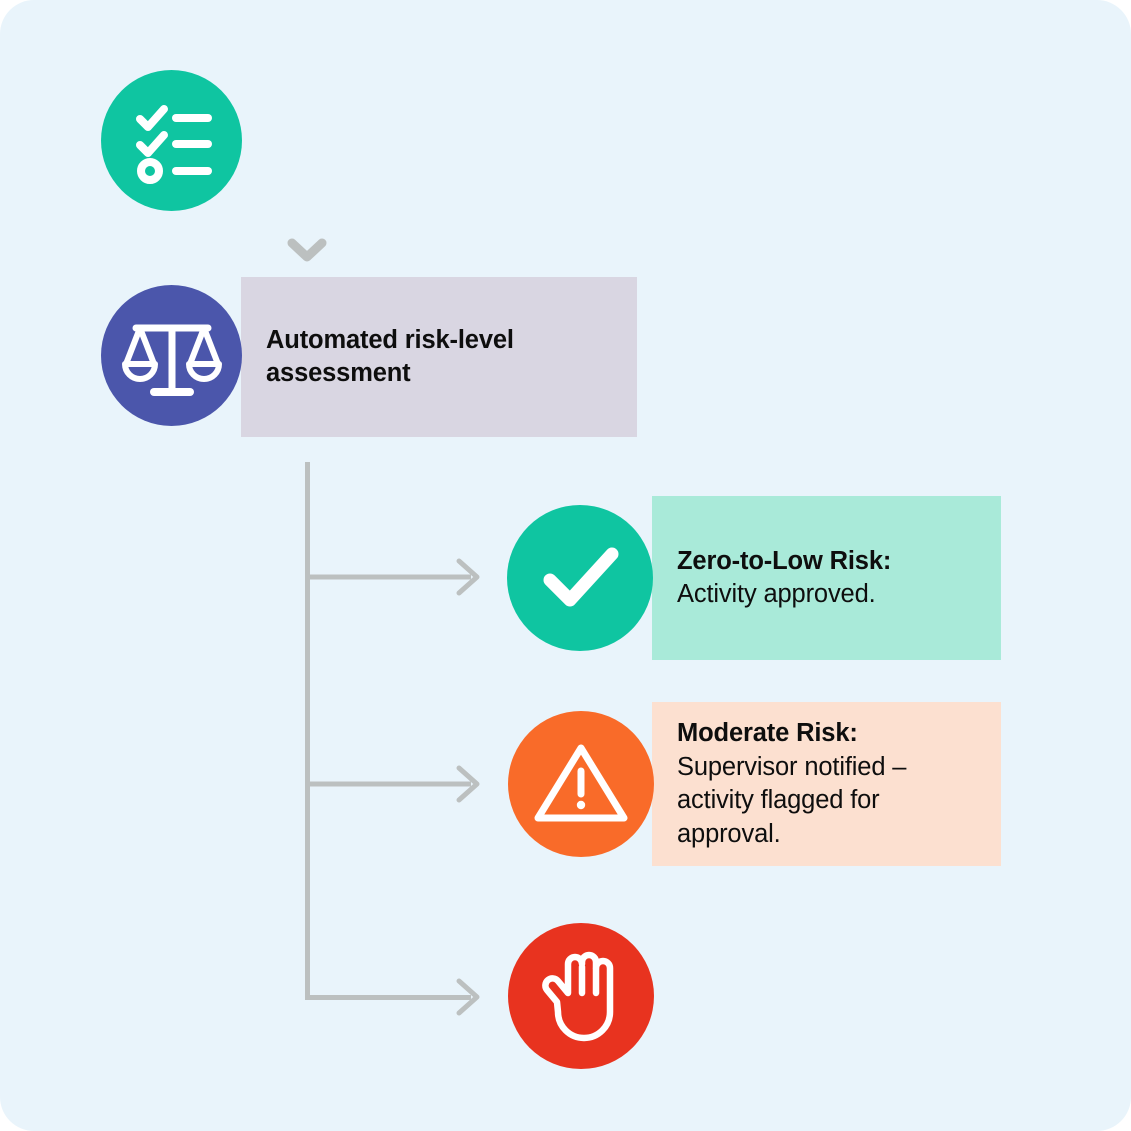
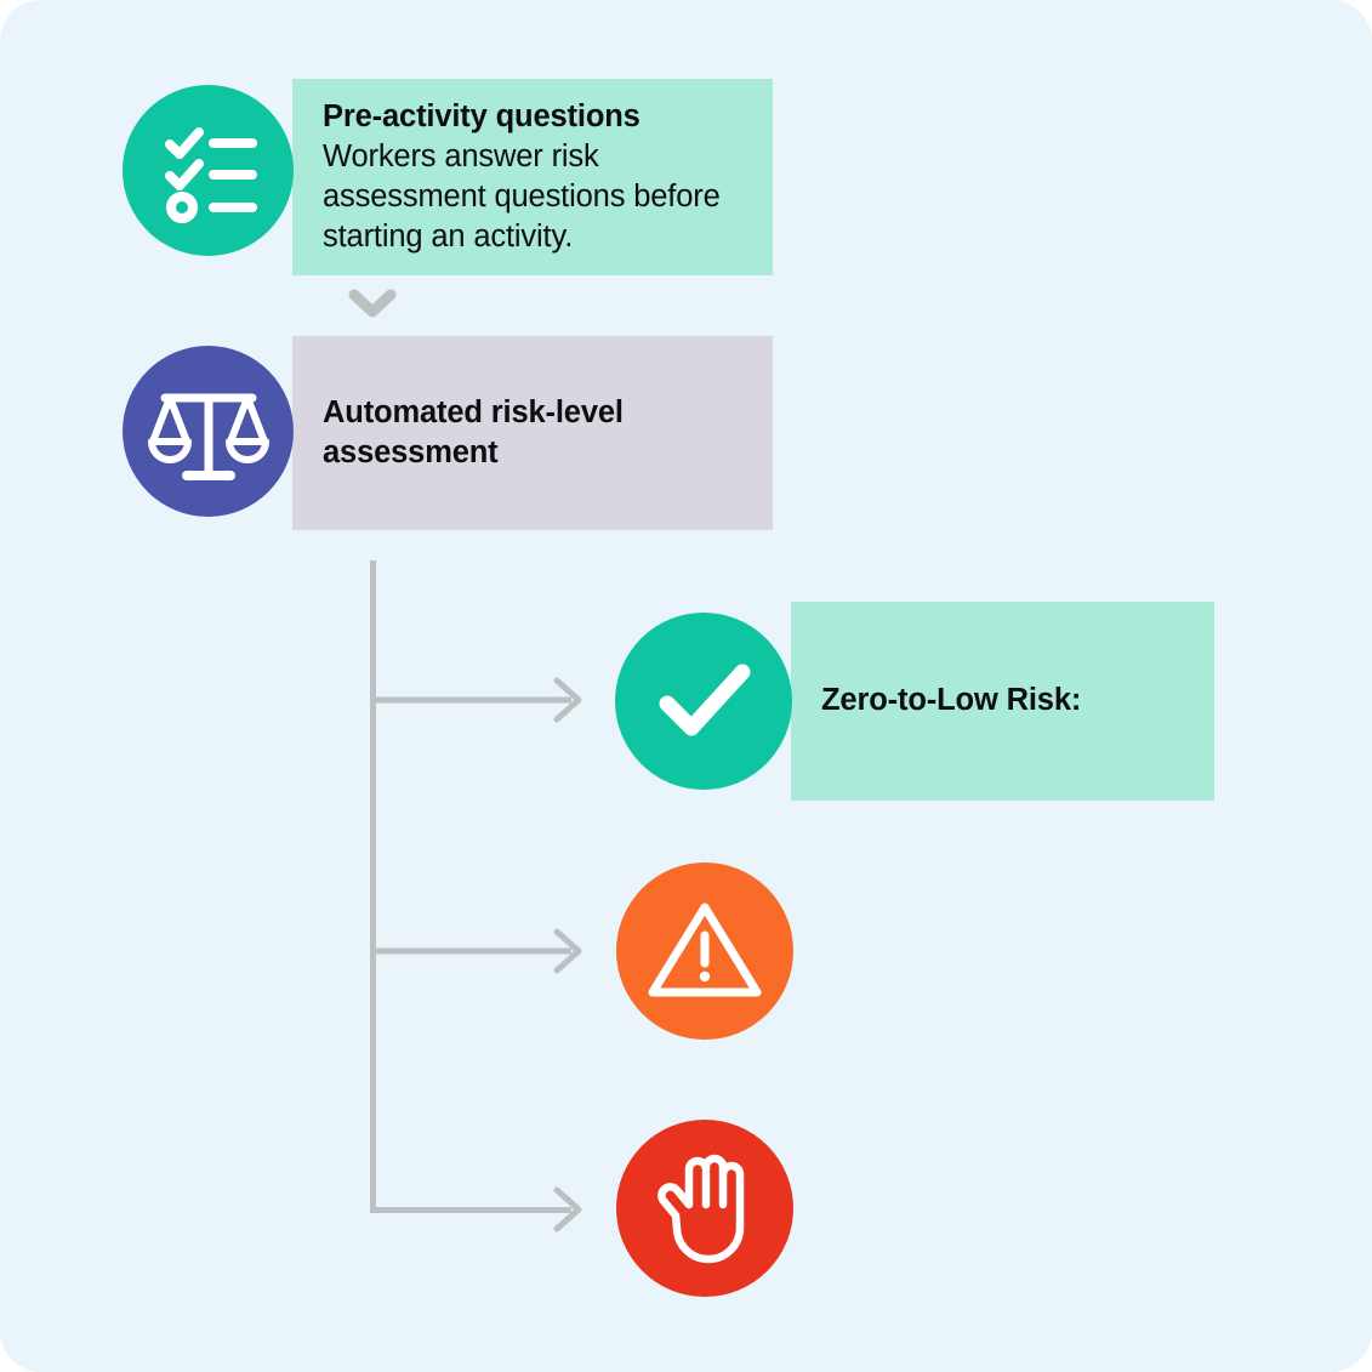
+ Pre-activity questions
+ Workers answer risk assessment questions before starting an activity.
  Automated risk-level assessment
  Zero-to-Low Risk:
- Activity approved.
- Moderate Risk:
- Supervisor notified – activity flagged for approval.
